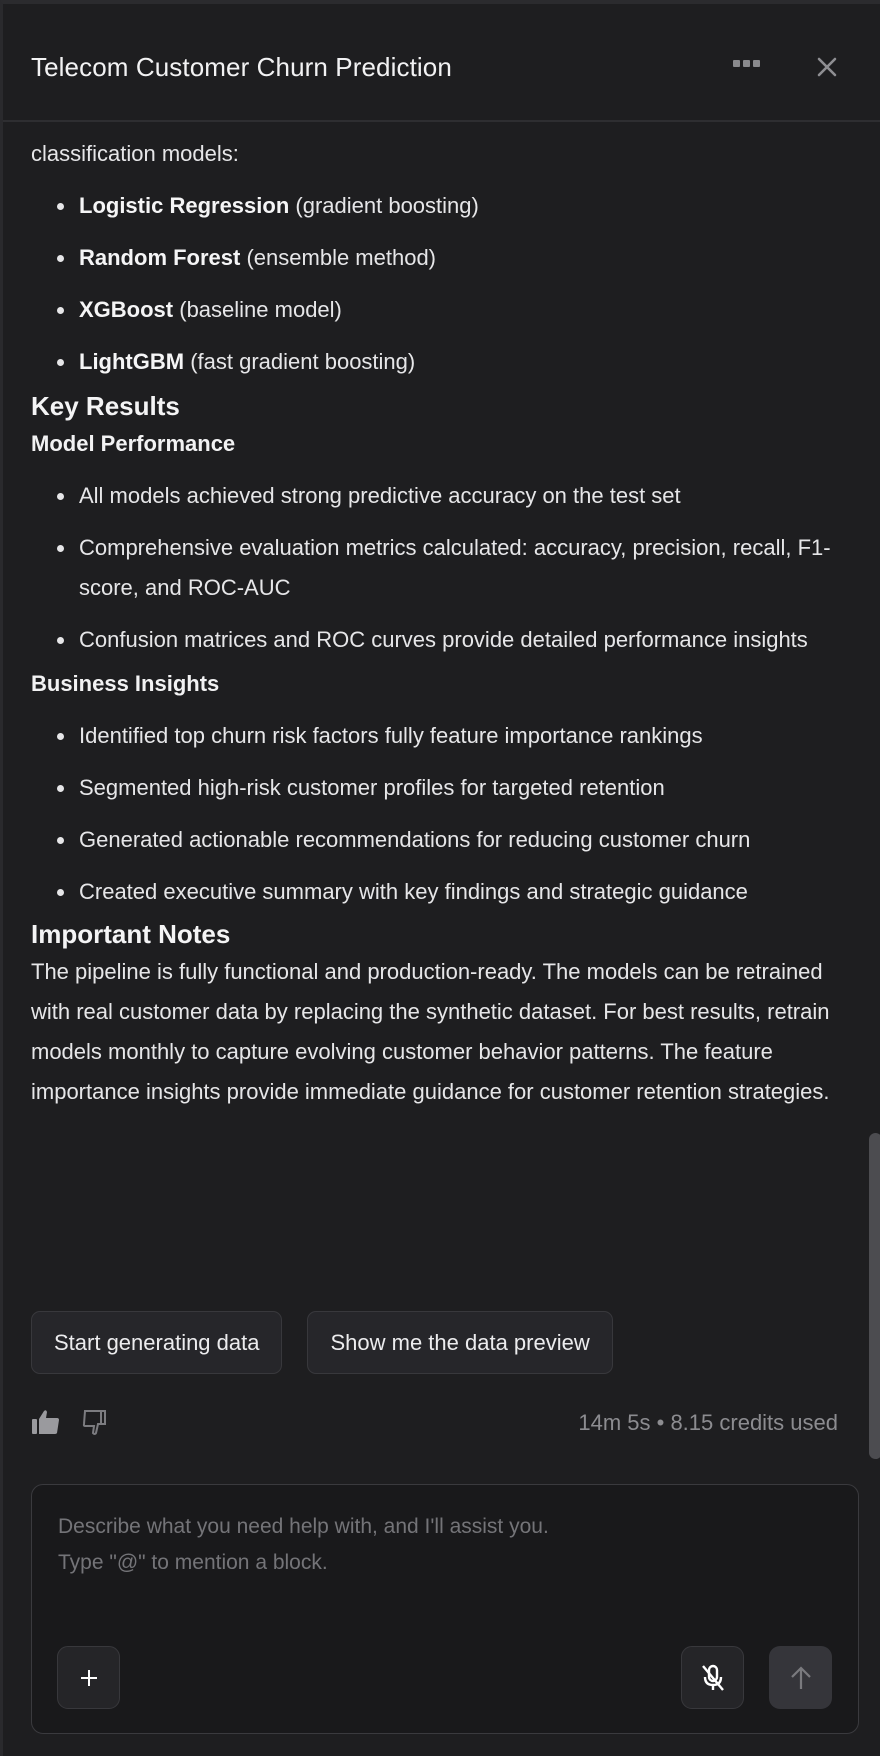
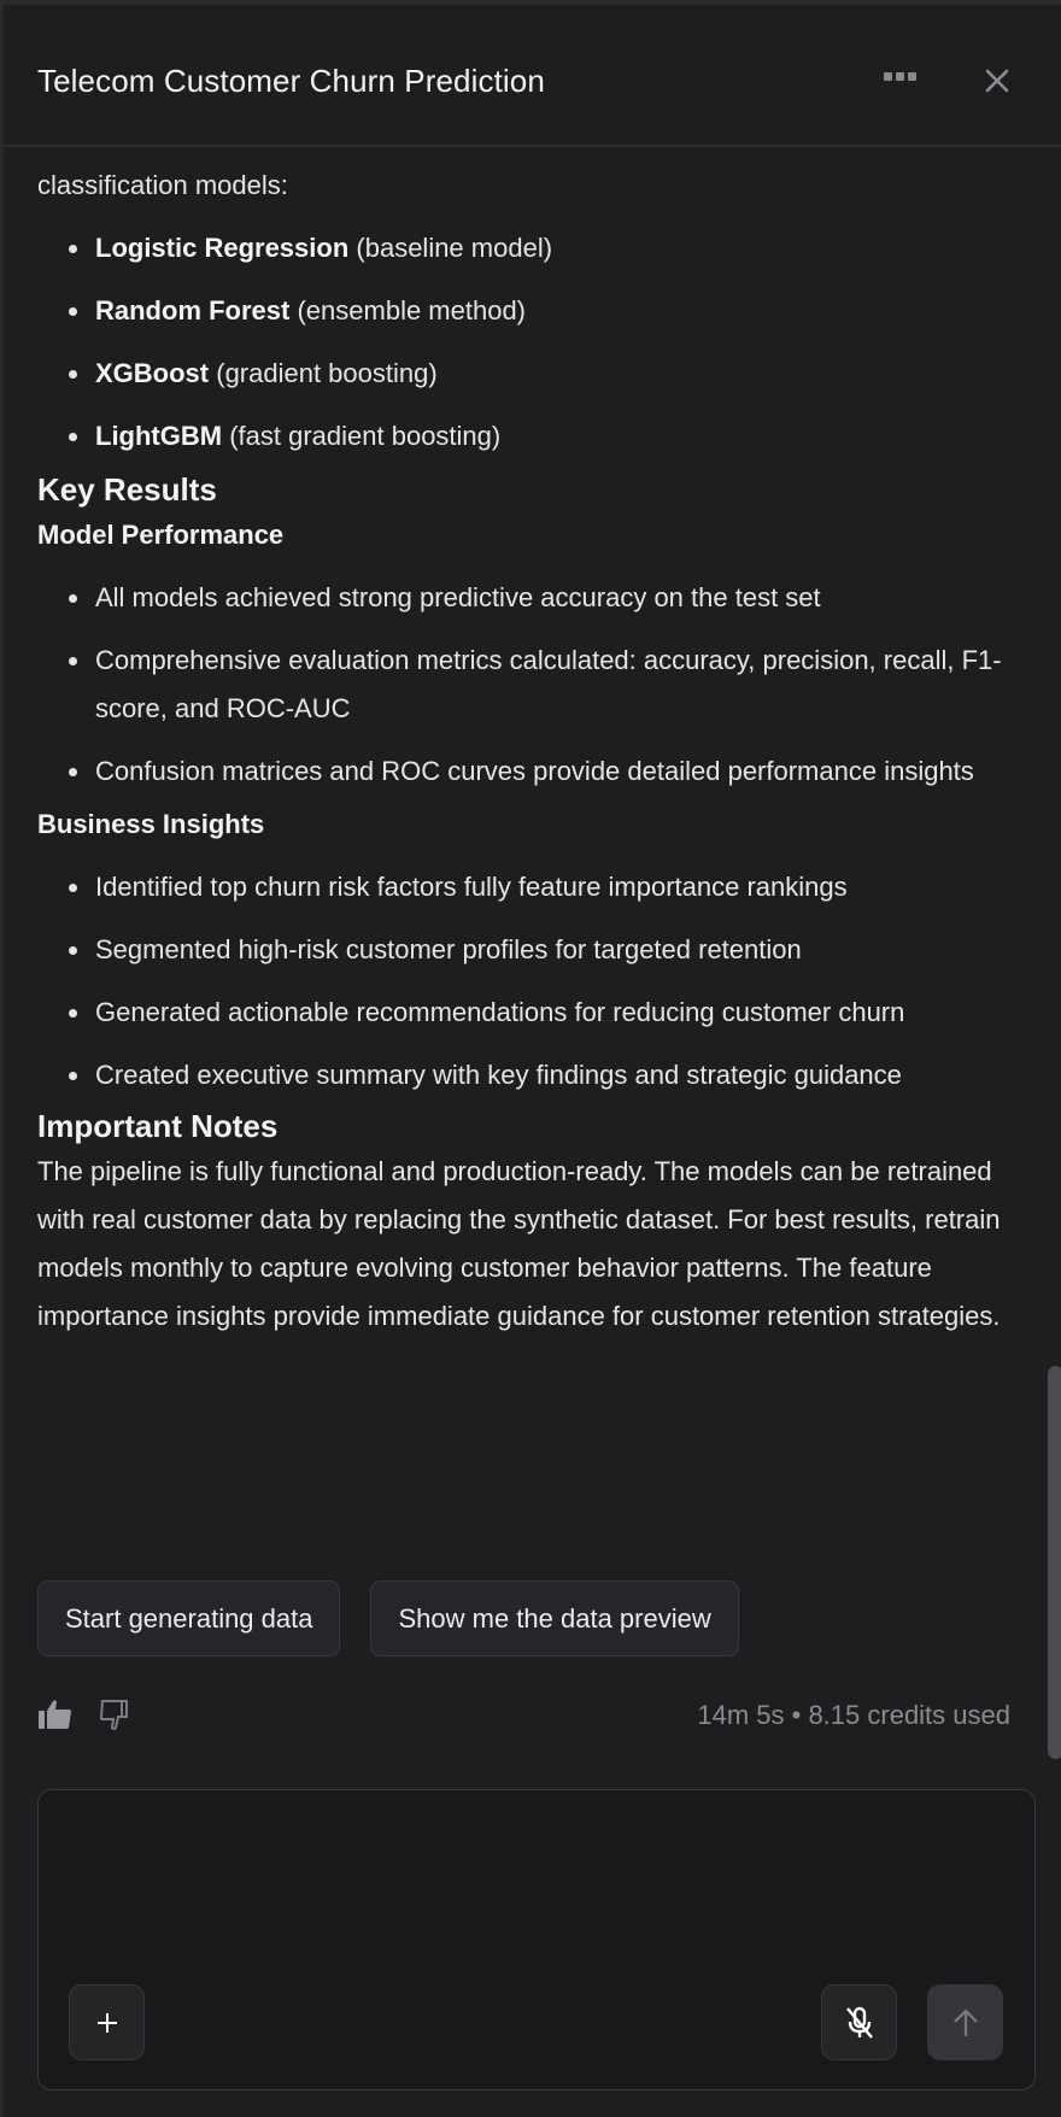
  Telecom Customer Churn Prediction
  classification models:
- Logistic Regression (gradient boosting)
+ Logistic Regression (baseline model)
  Random Forest (ensemble method)
- XGBoost (baseline model)
+ XGBoost (gradient boosting)
  LightGBM (fast gradient boosting)
  Key Results
  Model Performance
  All models achieved strong predictive accuracy on the test set
  Comprehensive evaluation metrics calculated: accuracy, precision, recall, F1-score, and ROC-AUC
  Confusion matrices and ROC curves provide detailed performance insights
  Business Insights
  Identified top churn risk factors fully feature importance rankings
  Segmented high-risk customer profiles for targeted retention
  Generated actionable recommendations for reducing customer churn
  Created executive summary with key findings and strategic guidance
  Important Notes
  The pipeline is fully functional and production-ready. The models can be retrained with real customer data by replacing the synthetic dataset. For best results, retrain models monthly to capture evolving customer behavior patterns. The feature importance insights provide immediate guidance for customer retention strategies.
  Start generating data
  Show me the data preview
  14m 5s • 8.15 credits used
- Describe what you need help with, and I'll assist you.
- Type "@" to mention a block.
